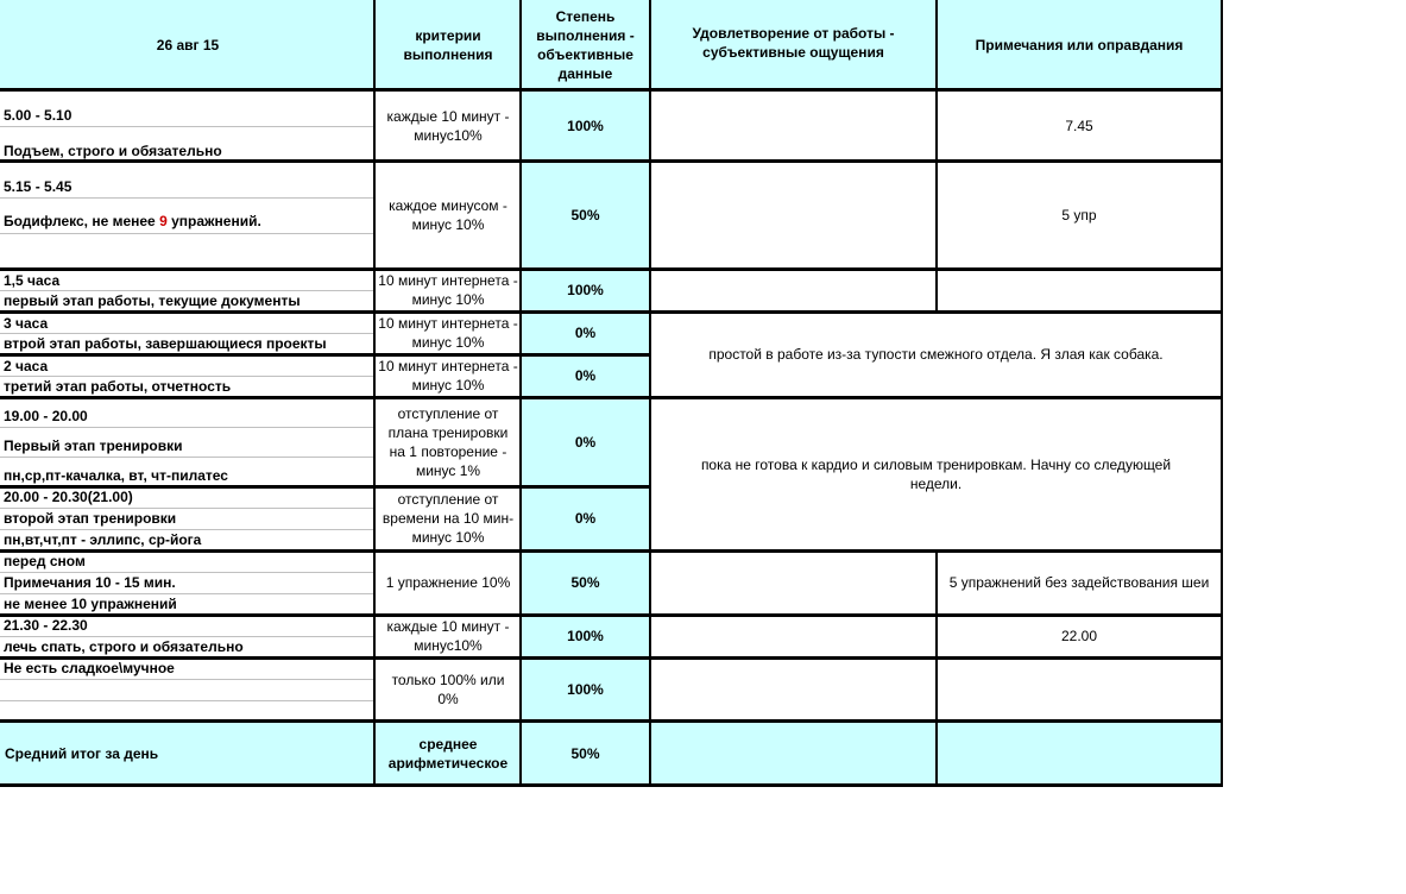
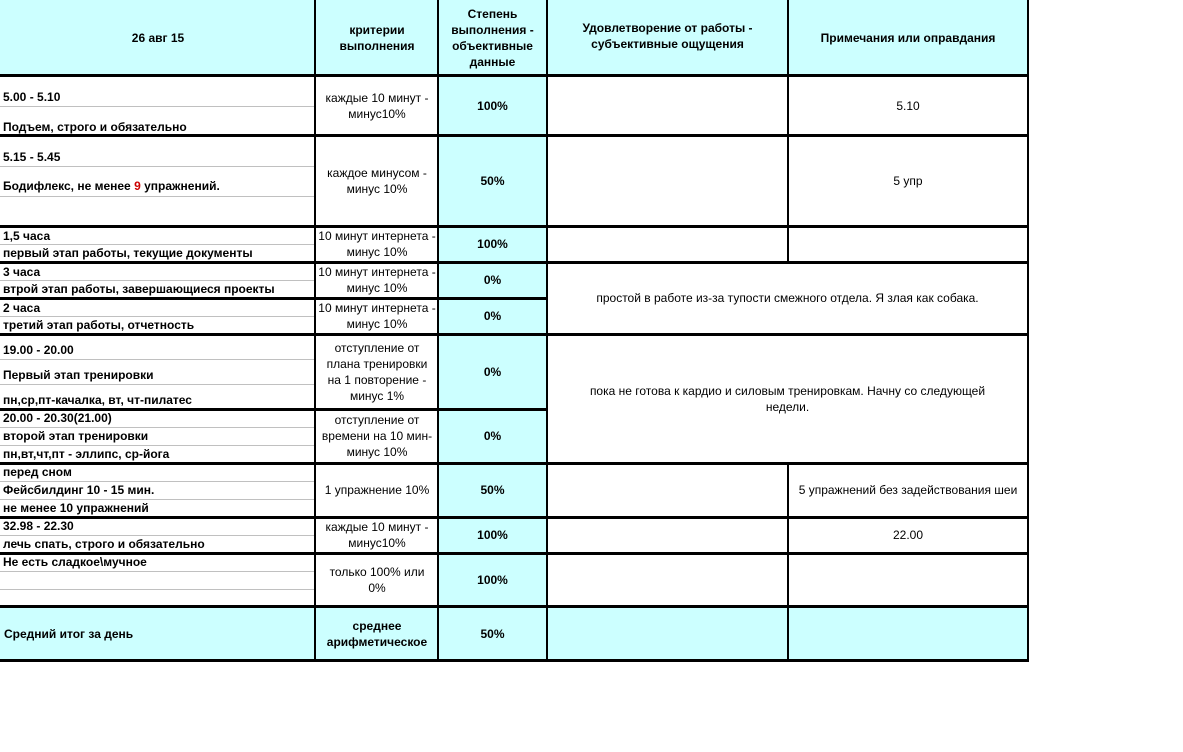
  26 авг 15
  критерии выполнения
  Степень выполнения - объективные данные
  Удовлетворение от работы - субъективные ощущения
  Примечания или оправдания
  5.00 - 5.10
  Подъем, строго и обязательно
  каждые 10 минут - минус10%
  100%
- 7.45
+ 5.10
  5.15 - 5.45
  Бодифлекс, не менее 9 упражнений.
  каждое минусом - минус 10%
  50%
  5 упр
  1,5 часа
  первый этап работы, текущие документы
  10 минут интернета - минус 10%
  100%
  3 часа
  втрой этап работы, завершающиеся проекты
  10 минут интернета - минус 10%
  0%
  2 часа
  третий этап работы, отчетность
  10 минут интернета - минус 10%
  0%
  простой в работе из-за тупости смежного отдела. Я злая как собака.
  19.00 - 20.00
  Первый этап тренировки
  пн,ср,пт-качалка, вт, чт-пилатес
  отступление от плана тренировки на 1 повторение - минус 1%
  0%
  20.00 - 20.30(21.00)
  второй этап тренировки
  пн,вт,чт,пт - эллипс, ср-йога
  отступление от времени на 10 мин- минус 10%
  0%
  пока не готова к кардио и силовым тренировкам. Начну со следующей недели.
  перед сном
- Примечания 10 - 15 мин.
+ Фейсбилдинг 10 - 15 мин.
  не менее 10 упражнений
  1 упражнение 10%
  50%
  5 упражнений без задействования шеи
- 21.30 - 22.30
+ 32.98 - 22.30
  лечь спать, строго и обязательно
  каждые 10 минут - минус10%
  100%
  22.00
  Не есть сладкое\мучное
  только 100% или 0%
  100%
  Средний итог за день
  среднее арифметическое
  50%
